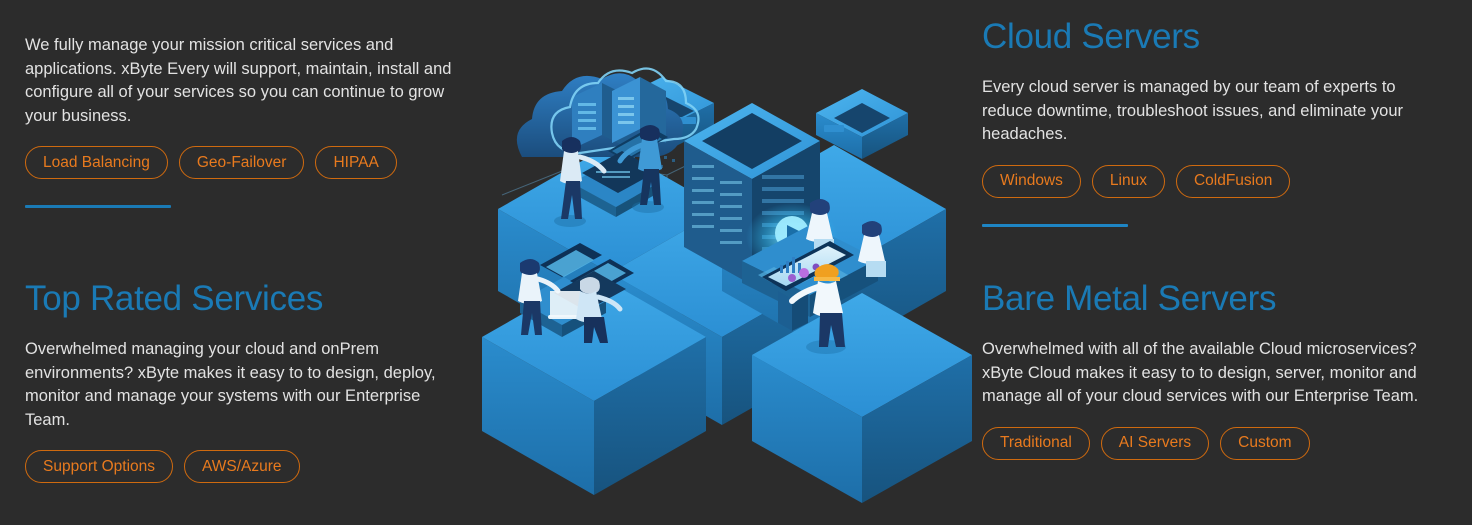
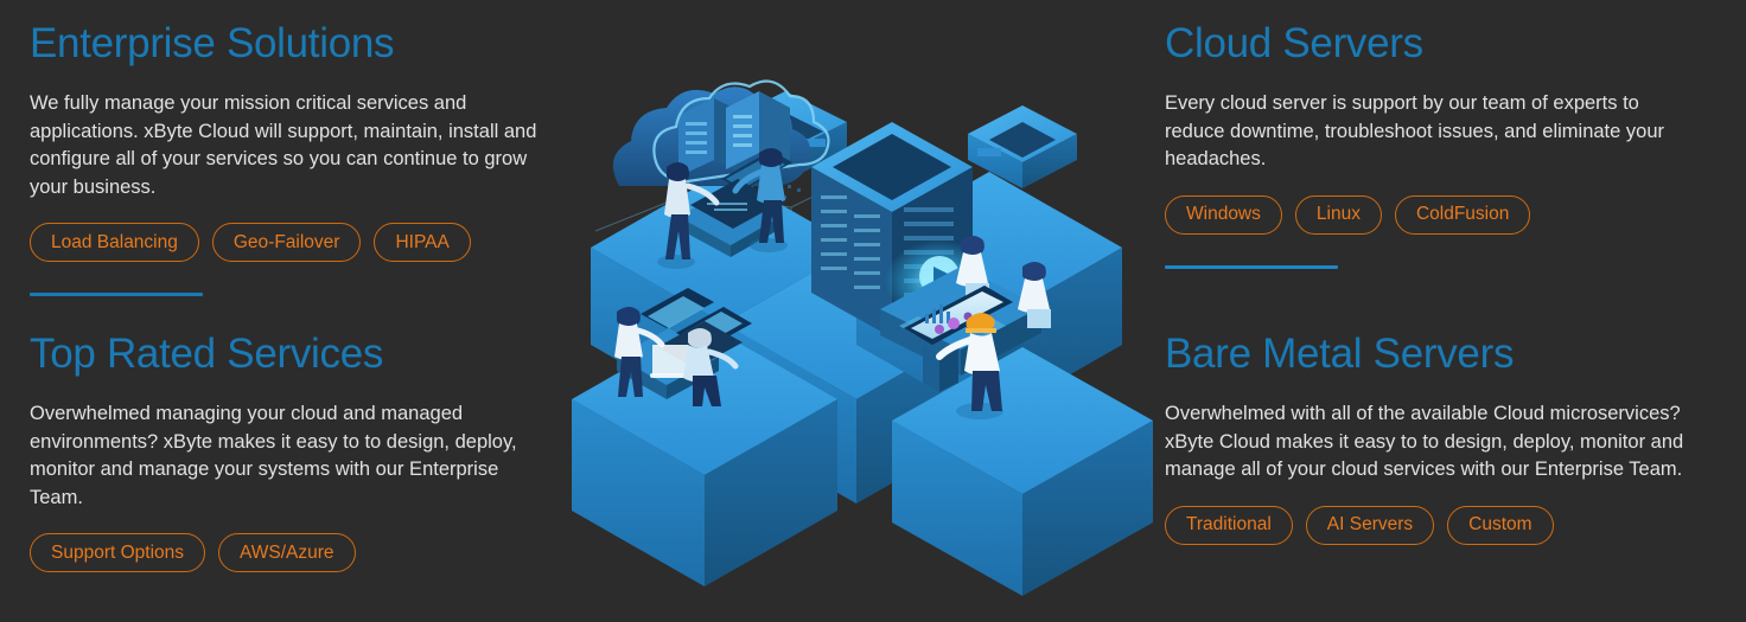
+ Enterprise Solutions
- We fully manage your mission critical services and applications. xByte Every will support, maintain, install and configure all of your services so you can continue to grow your business.
+ We fully manage your mission critical services and applications. xByte Cloud will support, maintain, install and configure all of your services so you can continue to grow your business.
  Load Balancing
  Geo-Failover
  HIPAA
  Top Rated Services
- Overwhelmed managing your cloud and onPrem environments? xByte makes it easy to to design, deploy, monitor and manage your systems with our Enterprise Team.
+ Overwhelmed managing your cloud and managed environments? xByte makes it easy to to design, deploy, monitor and manage your systems with our Enterprise Team.
  Support Options
  AWS/Azure
  Cloud Servers
- Every cloud server is managed by our team of experts to reduce downtime, troubleshoot issues, and eliminate your headaches.
+ Every cloud server is support by our team of experts to reduce downtime, troubleshoot issues, and eliminate your headaches.
  Windows
  Linux
  ColdFusion
  Bare Metal Servers
- Overwhelmed with all of the available Cloud microservices? xByte Cloud makes it easy to to design, server, monitor and manage all of your cloud services with our Enterprise Team.
+ Overwhelmed with all of the available Cloud microservices? xByte Cloud makes it easy to to design, deploy, monitor and manage all of your cloud services with our Enterprise Team.
  Traditional
  AI Servers
  Custom
